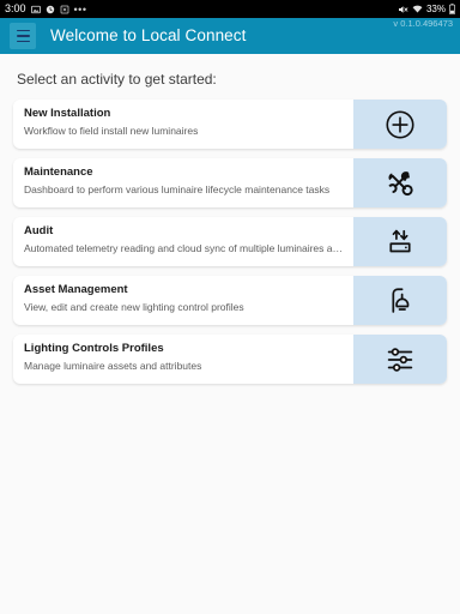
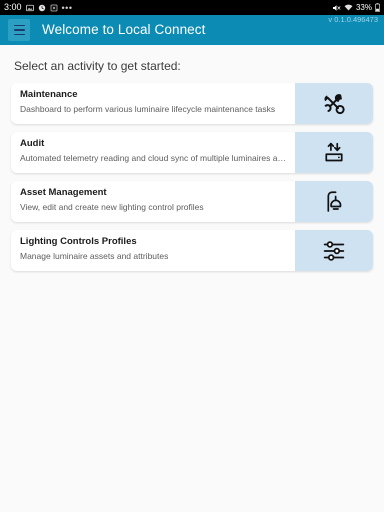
  3:00
  •••
  33%
  Welcome to Local Connect
  v 0.1.0.496473
  Select an activity to get started:
- New Installation
- Workflow to field install new luminaires
  Maintenance
  Dashboard to perform various luminaire lifecycle maintenance tasks
  Audit
  Automated telemetry reading and cloud sync of multiple luminaires at a
  Asset Management
  View, edit and create new lighting control profiles
  Lighting Controls Profiles
  Manage luminaire assets and attributes
